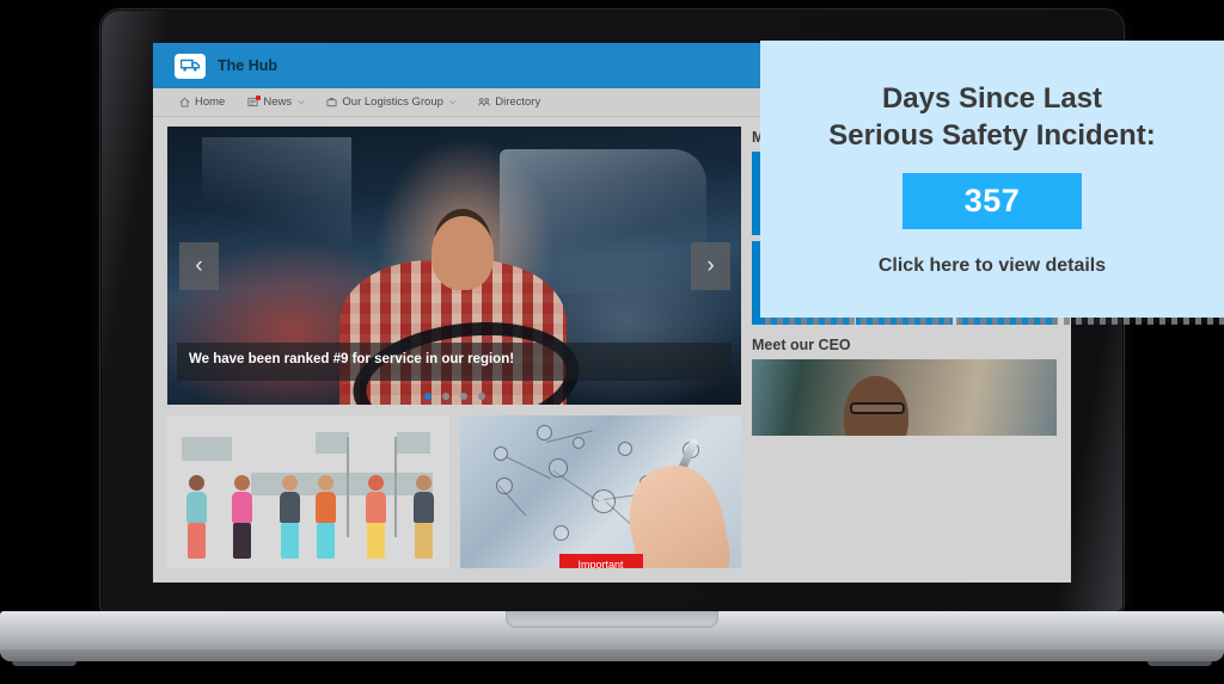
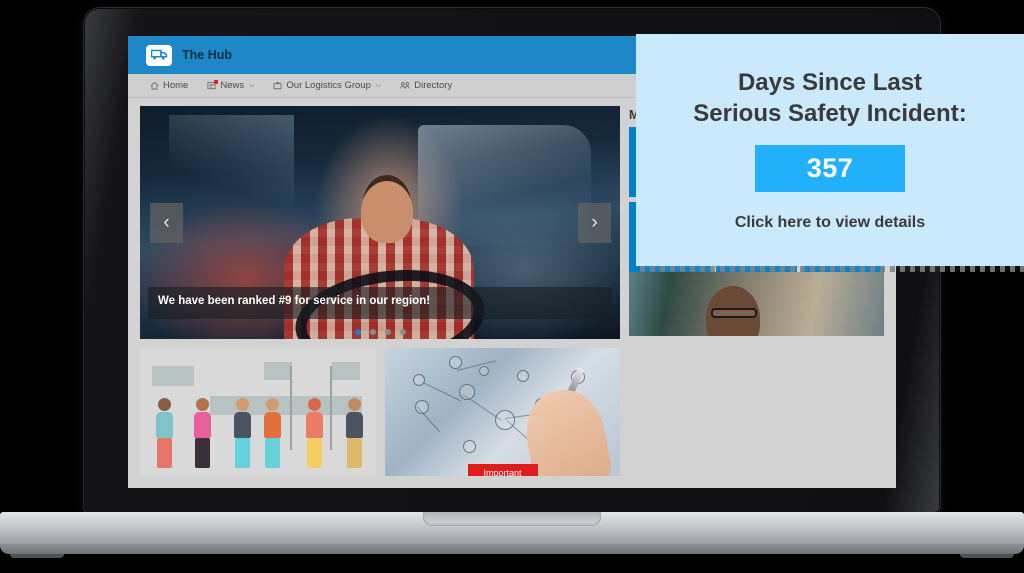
  The Hub
  Home
  News
  Our Logistics Group
  Directory
  ‹
  ›
  We have been ranked #9 for service in our region!
  Important
- Meet our CEO
  Days Since Last
  Serious Safety Incident:
  357
  Click here to view details
